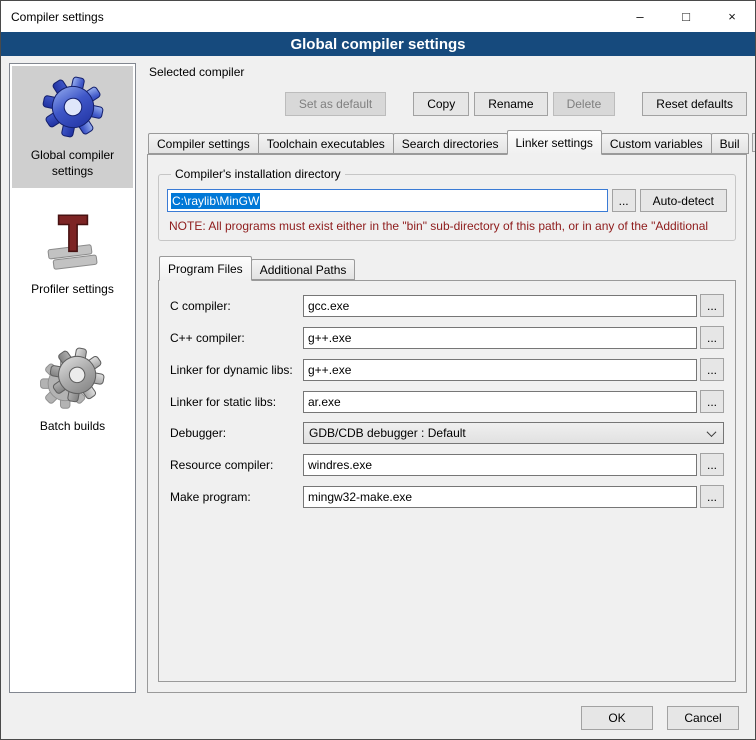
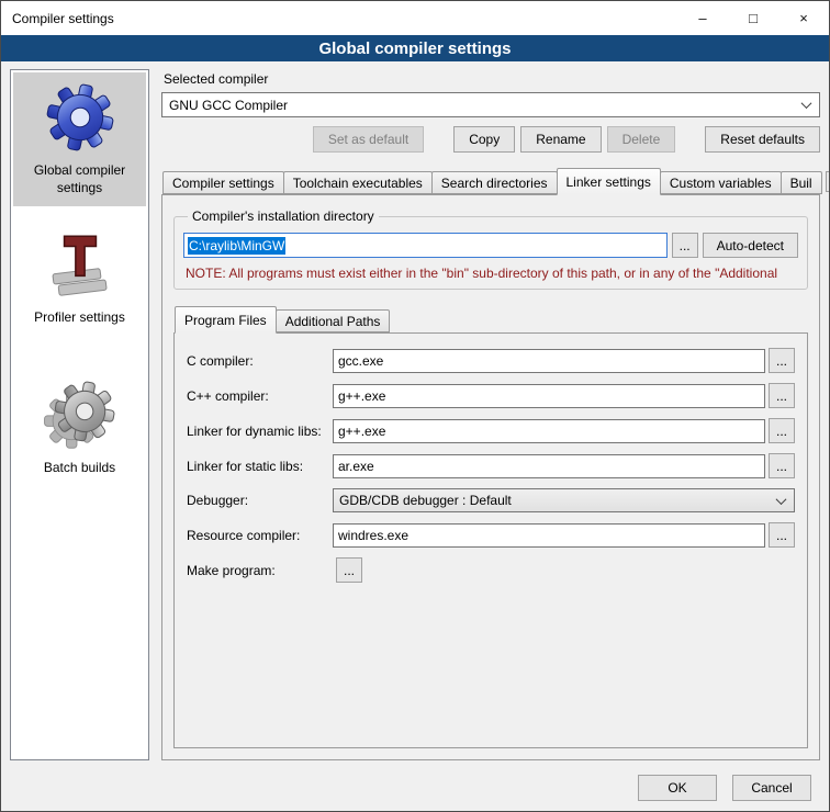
  Compiler settings
  –
  □
  ×
  Global compiler settings
  Global compiler settings
  Profiler settings
  Batch builds
  Selected compiler
+ GNU GCC Compiler
  Set as default
  Copy
  Rename
  Delete
  Reset defaults
  Compiler settings
  Toolchain executables
  Search directories
  Linker settings
  Custom variables
  Buil
  Compiler's installation directory
  C:\raylib\MinGW
  ...
  Auto-detect
  NOTE: All programs must exist either in the "bin" sub-directory of this path, or in any of the "Additional
  Program Files
  Additional Paths
  C compiler:
  gcc.exe
  ...
  C++ compiler:
  g++.exe
  ...
  Linker for dynamic libs:
  g++.exe
  ...
  Linker for static libs:
  ar.exe
  ...
  Debugger:
  GDB/CDB debugger : Default
  Resource compiler:
  windres.exe
  ...
  Make program:
- mingw32-make.exe
  ...
  OK
  Cancel
